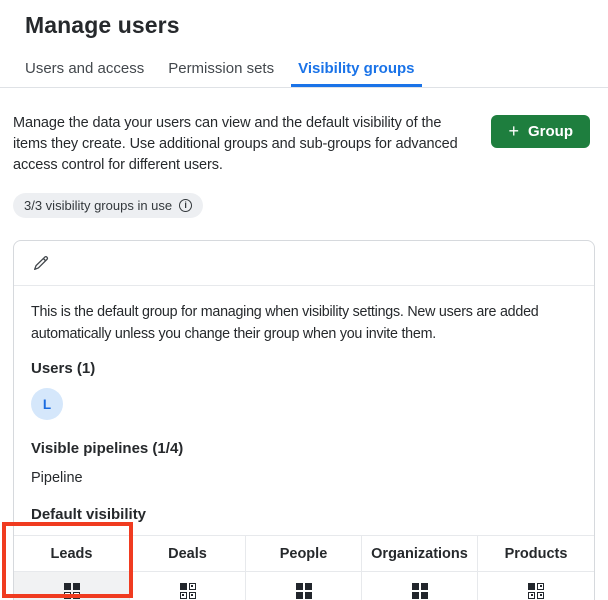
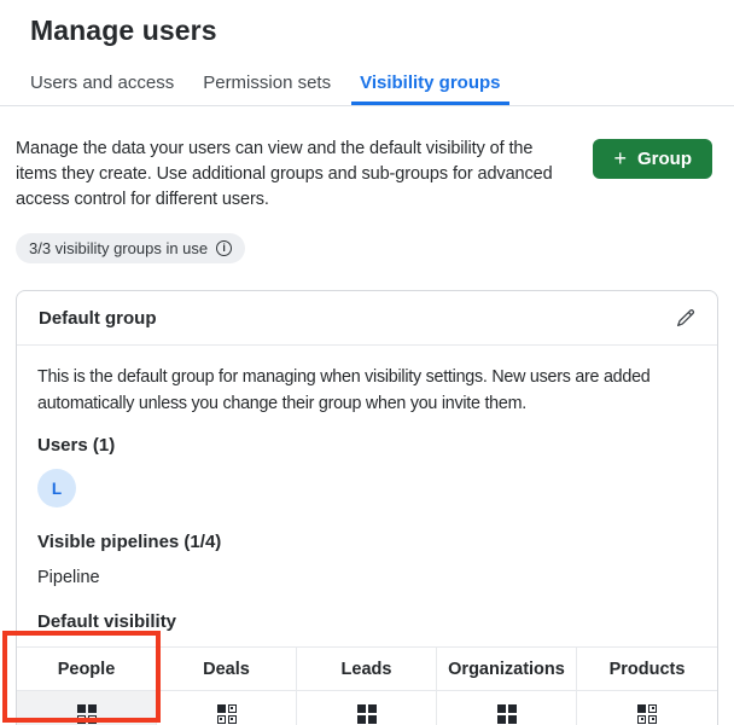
  Manage users
  Users and access
  Permission sets
  Visibility groups
  Manage the data your users can view and the default visibility of the items they create. Use additional groups and sub-groups for advanced access control for different users.
  +
  Group
  3/3 visibility groups in use
  i
+ Default group
  This is the default group for managing when visibility settings. New users are added automatically unless you change their group when you invite them.
  Users (1)
  L
  Visible pipelines (1/4)
  Pipeline
  Default visibility
- Leads
+ People
  Deals
- People
+ Leads
  Organizations
  Products
